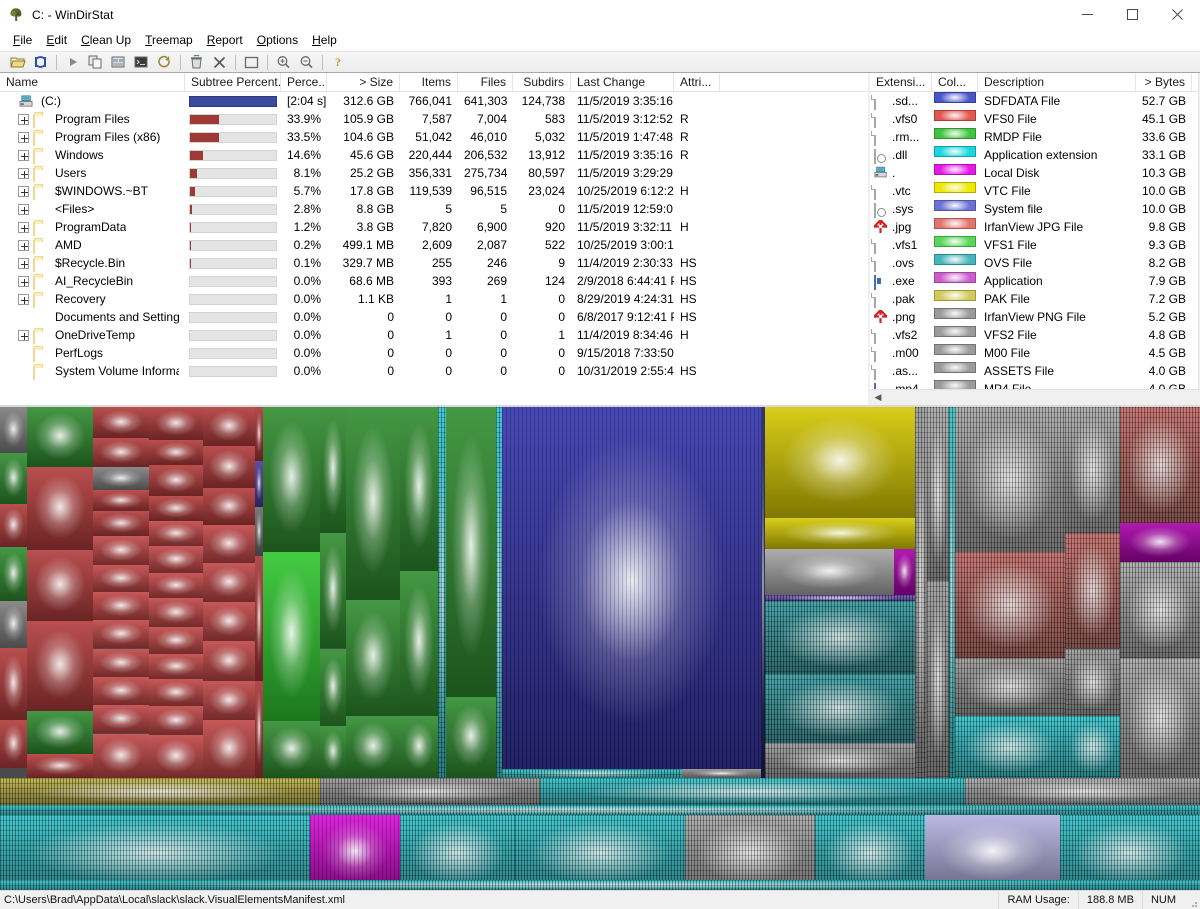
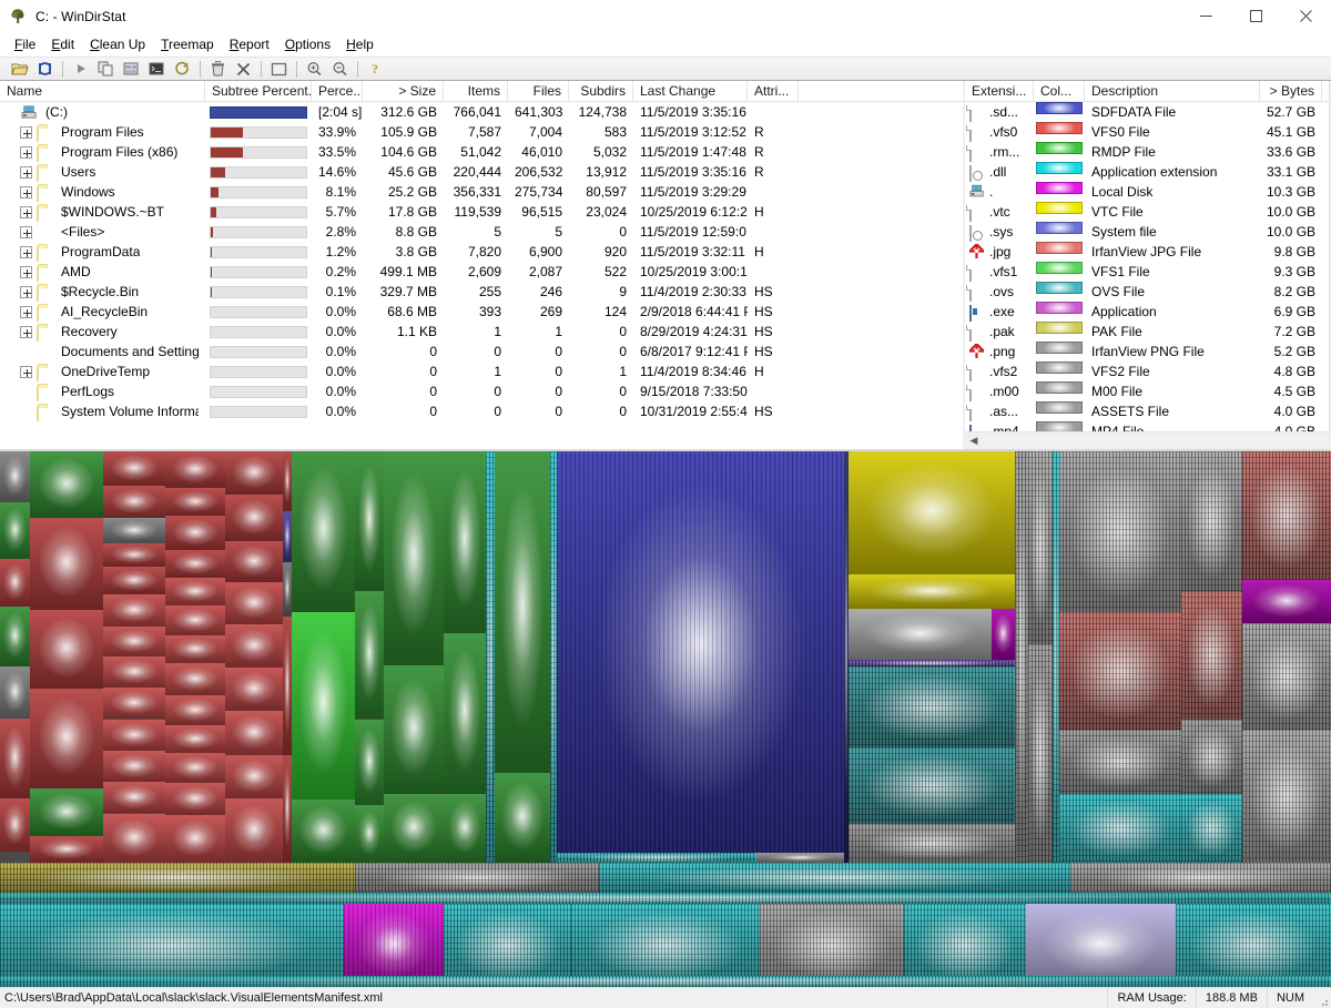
  C: - WinDirStat
  File
  Edit
  Clean Up
  Treemap
  Report
  Options
  Help
  ?
  Name
  Subtree Percent.
  Perce...
  > Size
  Items
  Files
  Subdirs
  Last Change
  Attri...
  (C:)
  [2:04 s]
  312.6 GB
  766,041
  641,303
  124,738
  11/5/2019 3:35:16
  Program Files
  33.9%
  105.9 GB
  7,587
  7,004
  583
  11/5/2019 3:12:52
  R
  Program Files (x86)
  33.5%
  104.6 GB
  51,042
  46,010
  5,032
  11/5/2019 1:47:48
  R
- Windows
+ Users
  14.6%
  45.6 GB
  220,444
  206,532
  13,912
  11/5/2019 3:35:16
  R
- Users
+ Windows
  8.1%
  25.2 GB
  356,331
  275,734
  80,597
  11/5/2019 3:29:29
  $WINDOWS.~BT
  5.7%
  17.8 GB
  119,539
  96,515
  23,024
  10/25/2019 6:12:2
  H
  <Files>
  2.8%
  8.8 GB
  5
  5
  0
  11/5/2019 12:59:0
  ProgramData
  1.2%
  3.8 GB
  7,820
  6,900
  920
  11/5/2019 3:32:11
  H
  AMD
  0.2%
  499.1 MB
  2,609
  2,087
  522
  10/25/2019 3:00:1
  $Recycle.Bin
  0.1%
  329.7 MB
  255
  246
  9
  11/4/2019 2:30:33
  HS
  AI_RecycleBin
  0.0%
  68.6 MB
  393
  269
  124
  2/9/2018 6:44:41 P
  HS
  Recovery
  0.0%
  1.1 KB
  1
  1
  0
  8/29/2019 4:24:31
  HS
  Documents and Setting
  0.0%
  0
  0
  0
  0
  6/8/2017 9:12:41 P
  HS
  OneDriveTemp
  0.0%
  0
  1
  0
  1
  11/4/2019 8:34:46
  H
  PerfLogs
  0.0%
  0
  0
  0
  0
  9/15/2018 7:33:50
  System Volume Inform
  0.0%
  0
  0
  0
  0
  10/31/2019 2:55:4
  HS
  Extensi...
  Col...
  Description
  > Bytes
  .sd...
  SDFDATA File
  52.7 GB
  .vfs0
  VFS0 File
  45.1 GB
  .rm...
  RMDP File
  33.6 GB
  .dll
  Application extension
  33.1 GB
  .
  Local Disk
  10.3 GB
  .vtc
  VTC File
  10.0 GB
  .sys
  System file
  10.0 GB
  .jpg
  IrfanView JPG File
  9.8 GB
  .vfs1
  VFS1 File
  9.3 GB
  .ovs
  OVS File
  8.2 GB
  .exe
  Application
- 7.9 GB
+ 6.9 GB
  .pak
  PAK File
  7.2 GB
  .png
  IrfanView PNG File
  5.2 GB
  .vfs2
  VFS2 File
  4.8 GB
  .m00
  M00 File
  4.5 GB
  .as...
  ASSETS File
  4.0 GB
  ◀
  C:\Users\Brad\AppData\Local\slack\slack.VisualElementsManifest.xml
  RAM Usage:
  188.8 MB
  NUM
